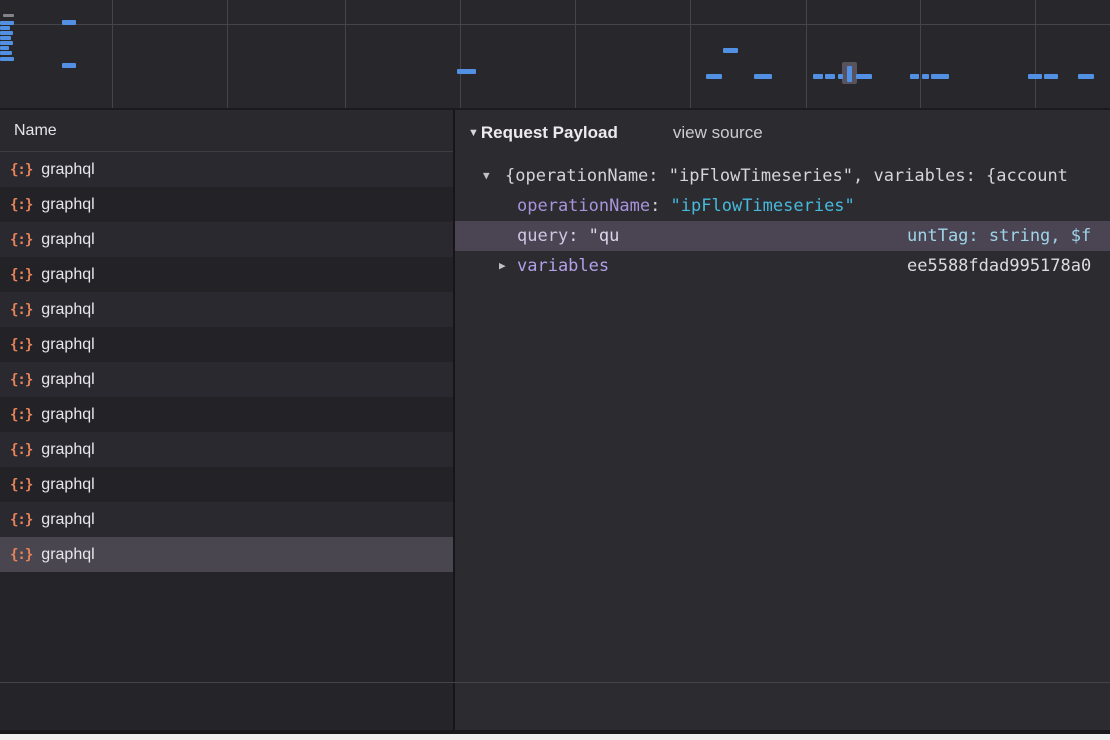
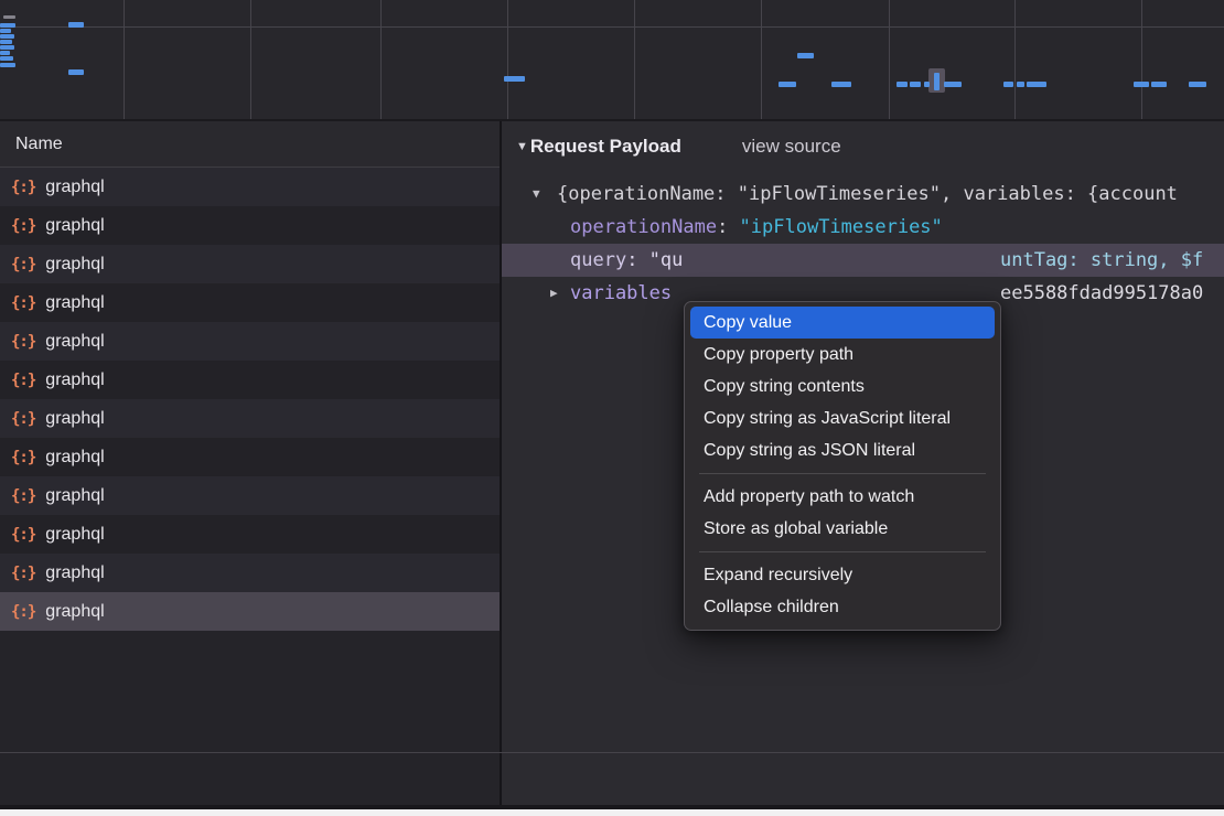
  Name
  {:}
  graphql
  {:}
  graphql
  {:}
  graphql
  {:}
  graphql
  {:}
  graphql
  {:}
  graphql
  {:}
  graphql
  {:}
  graphql
  {:}
  graphql
  {:}
  graphql
  {:}
  graphql
  {:}
  graphql
  ▼
  Request Payload
  view source
  ▼
  {operationName: "ipFlowTimeseries", variables: {account
  operationName: "ipFlowTimeseries"
  query: "qu
  untTag: string, $f
  ▶
  variables
  ee5588fdad995178a0
+ Copy value
+ Copy property path
+ Copy string contents
+ Copy string as JavaScript literal
+ Copy string as JSON literal
+ Add property path to watch
+ Store as global variable
+ Expand recursively
+ Collapse children
